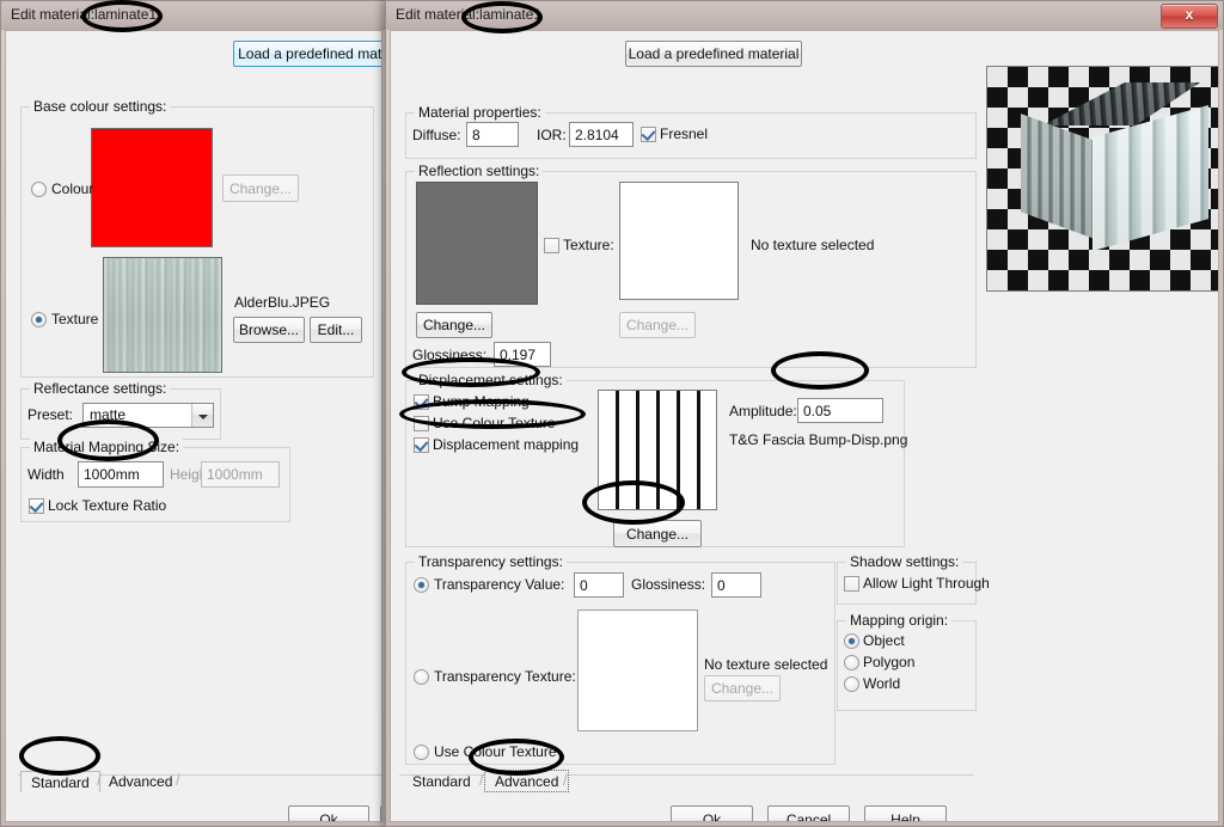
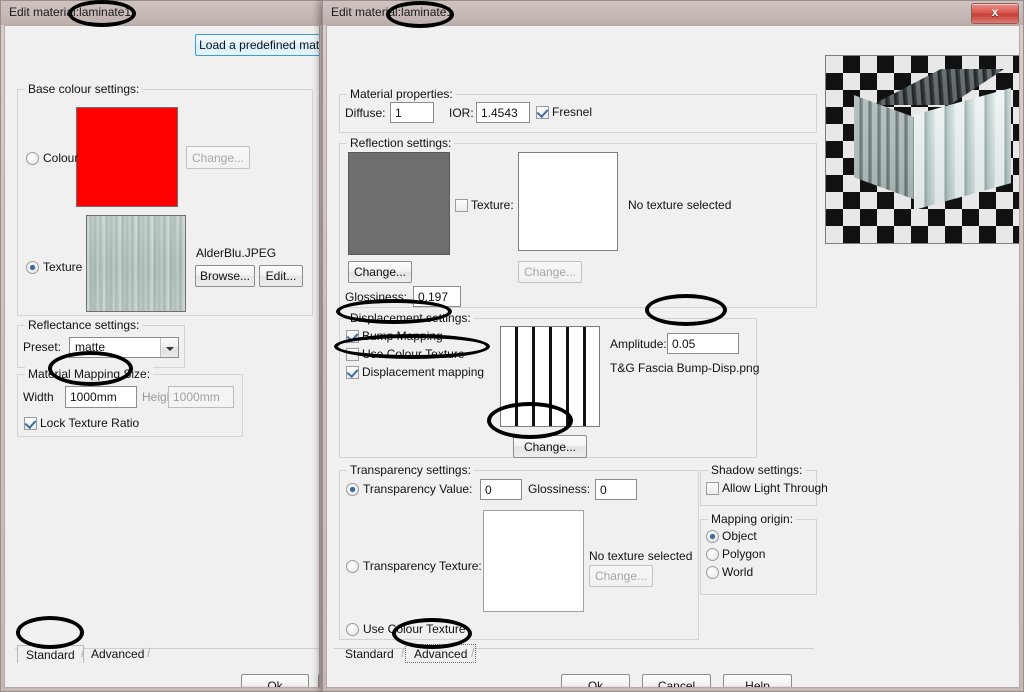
  Edit material:laminate1
  Load a predefined mat
  Base colour settings:
  Colour
  Change...
  Texture
  AlderBlu.JPEG
  Browse...
  Edit...
  Reflectance settings:
  Preset:
  matte
  Material Mapping Size:
  Width
  1000mm
  1000mm
  Lock Texture Ratio
  Standard
  /
  Advanced
  /
  Ok
  Edit material:laminate1
  x
- Load a predefined material
  Material properties:
  Diffuse:
- 8
+ 1
  IOR:
- 2.8104
+ 1.4543
  Fresnel
  Reflection settings:
  Change...
  Texture:
  Change...
  No texture selected
  Glossiness:
  0.197
  Displacement settings:
  Bump Mapping
  Use Colour Texture
  Displacement mapping
  Change...
  Amplitude:
  0.05
  T&G Fascia Bump-Disp.png
  Transparency settings:
  Transparency Value:
  0
  Glossiness:
  0
  Transparency Texture:
  No texture selected
  Change...
  Use Colour Texture
  Shadow settings:
  Allow Light Through
  Mapping origin:
  Object
  Polygon
  World
  Standard
  /
  Advanced
  /
  Ok
  Cancel
  Help
